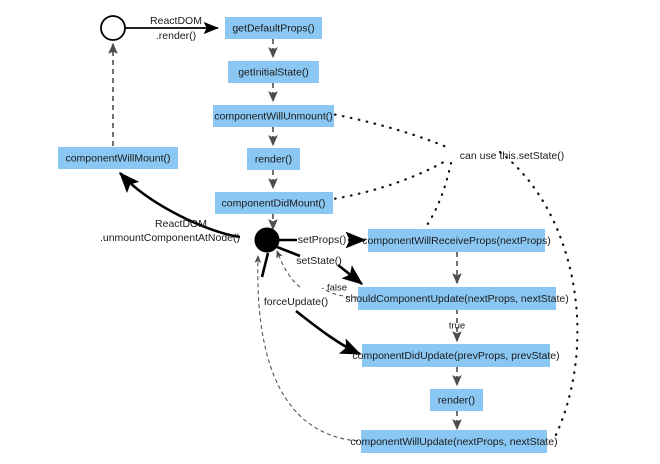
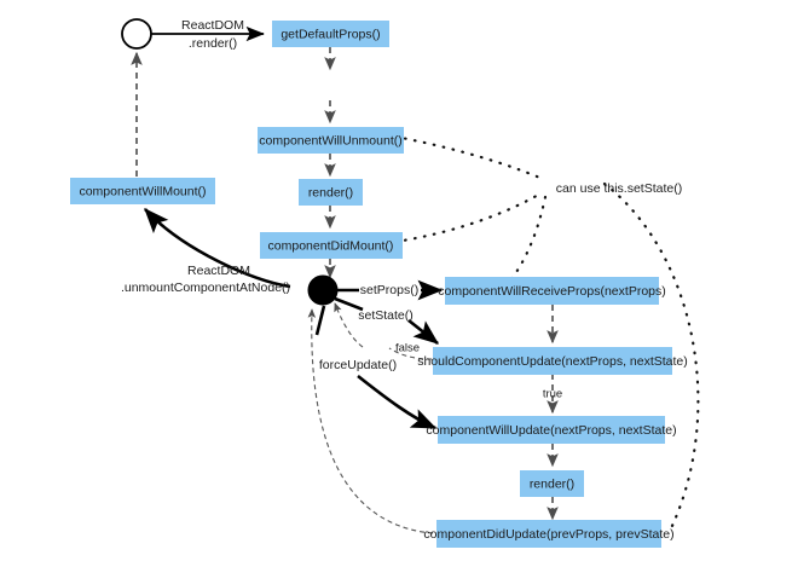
  getDefaultProps()
- getInitialState()
  componentWillUnmount()
  render()
  componentDidMount()
  componentWillMount()
  componentWillReceiveProps(nextProps)
  shouldComponentUpdate(nextProps, nextState)
- componentDidUpdate(prevProps, prevState)
+ componentWillUpdate(nextProps, nextState)
  render()
- componentWillUpdate(nextProps, nextState)
+ componentDidUpdate(prevProps, prevState)
  ReactDOM
  .render()
  ReactDOM
  .unmountComponentAtNode()
  setProps()
  setState()
  forceUpdate()
  false
  true
  can use this.setState()
